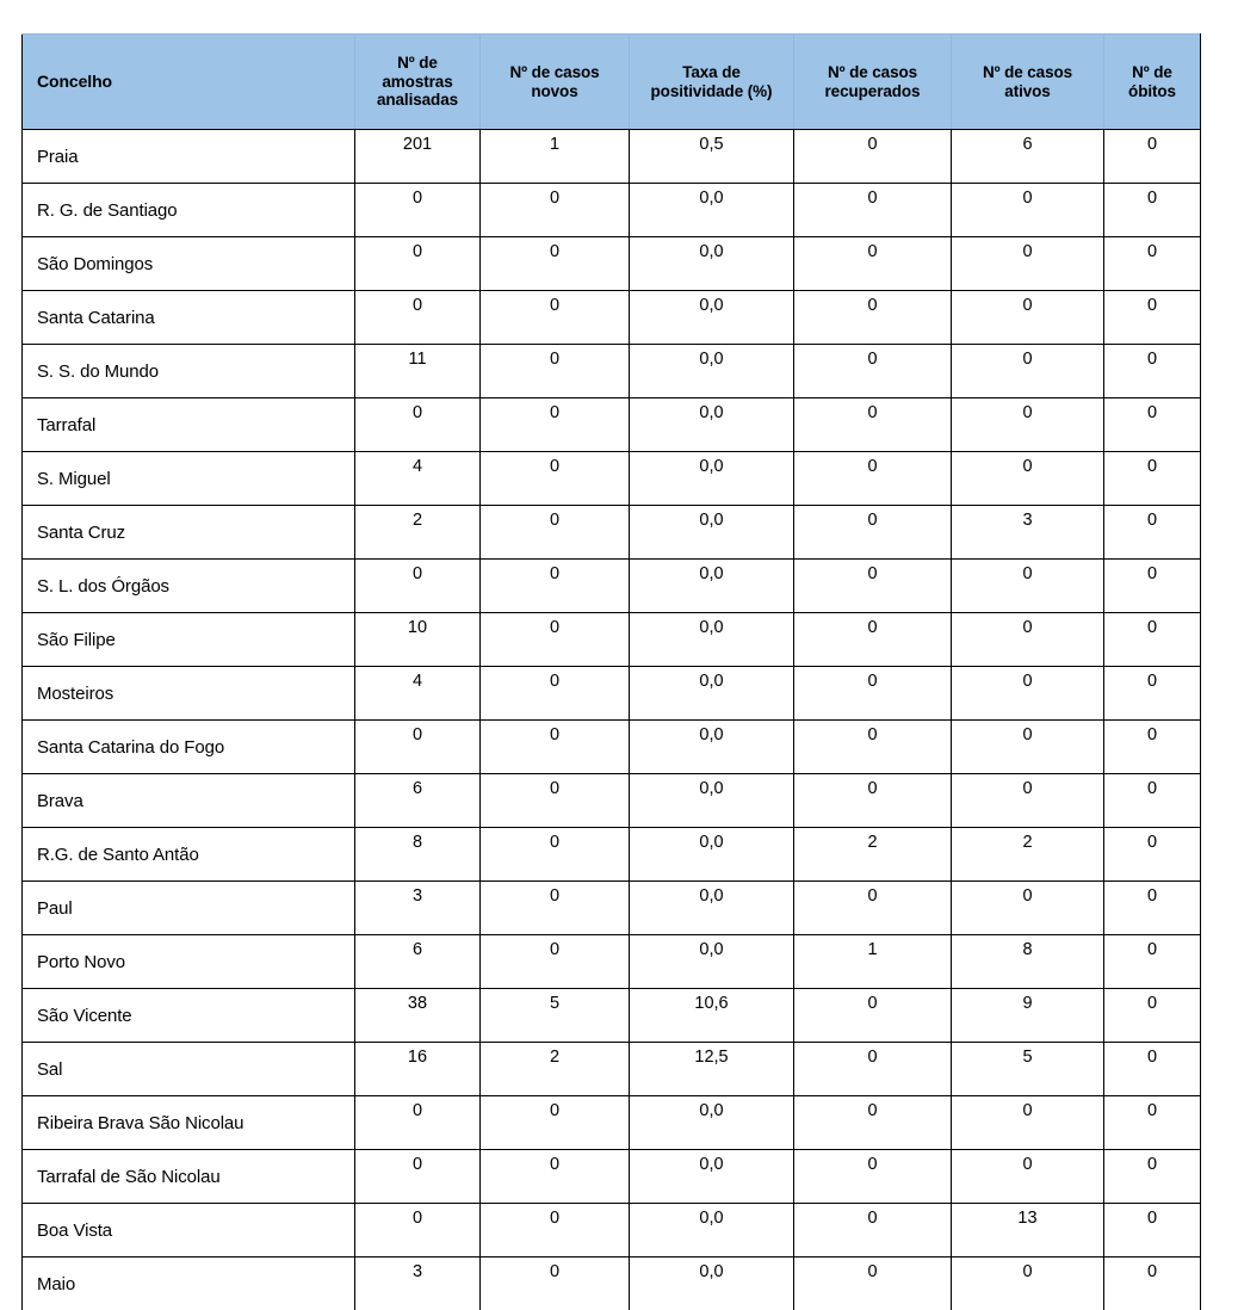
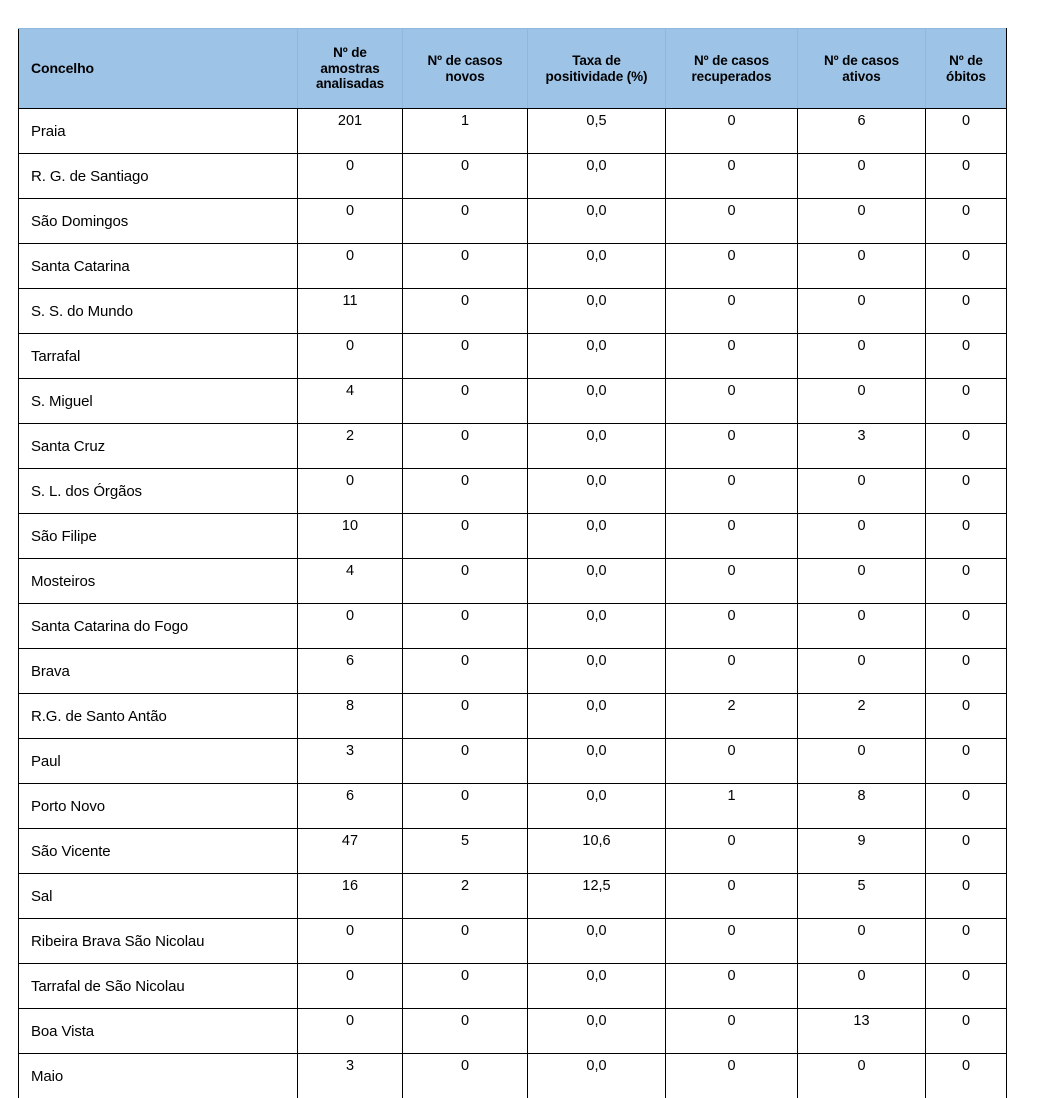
  Concelho	Nº deamostrasanalisadas	Nº de casosnovos	Taxa depositividade (%)	Nº de casosrecuperados	Nº de casosativos	Nº deóbitos
  Praia	201	1	0,5	0	6	0
  R. G. de Santiago	0	0	0,0	0	0	0
  São Domingos	0	0	0,0	0	0	0
  Santa Catarina	0	0	0,0	0	0	0
  S. S. do Mundo	11	0	0,0	0	0	0
  Tarrafal	0	0	0,0	0	0	0
  S. Miguel	4	0	0,0	0	0	0
  Santa Cruz	2	0	0,0	0	3	0
  S. L. dos Órgãos	0	0	0,0	0	0	0
  São Filipe	10	0	0,0	0	0	0
  Mosteiros	4	0	0,0	0	0	0
  Santa Catarina do Fogo	0	0	0,0	0	0	0
  Brava	6	0	0,0	0	0	0
  R.G. de Santo Antão	8	0	0,0	2	2	0
  Paul	3	0	0,0	0	0	0
  Porto Novo	6	0	0,0	1	8	0
- São Vicente	38	5	10,6	0	9	0
+ São Vicente	47	5	10,6	0	9	0
  Sal	16	2	12,5	0	5	0
  Ribeira Brava São Nicolau	0	0	0,0	0	0	0
  Tarrafal de São Nicolau	0	0	0,0	0	0	0
  Boa Vista	0	0	0,0	0	13	0
  Maio	3	0	0,0	0	0	0
